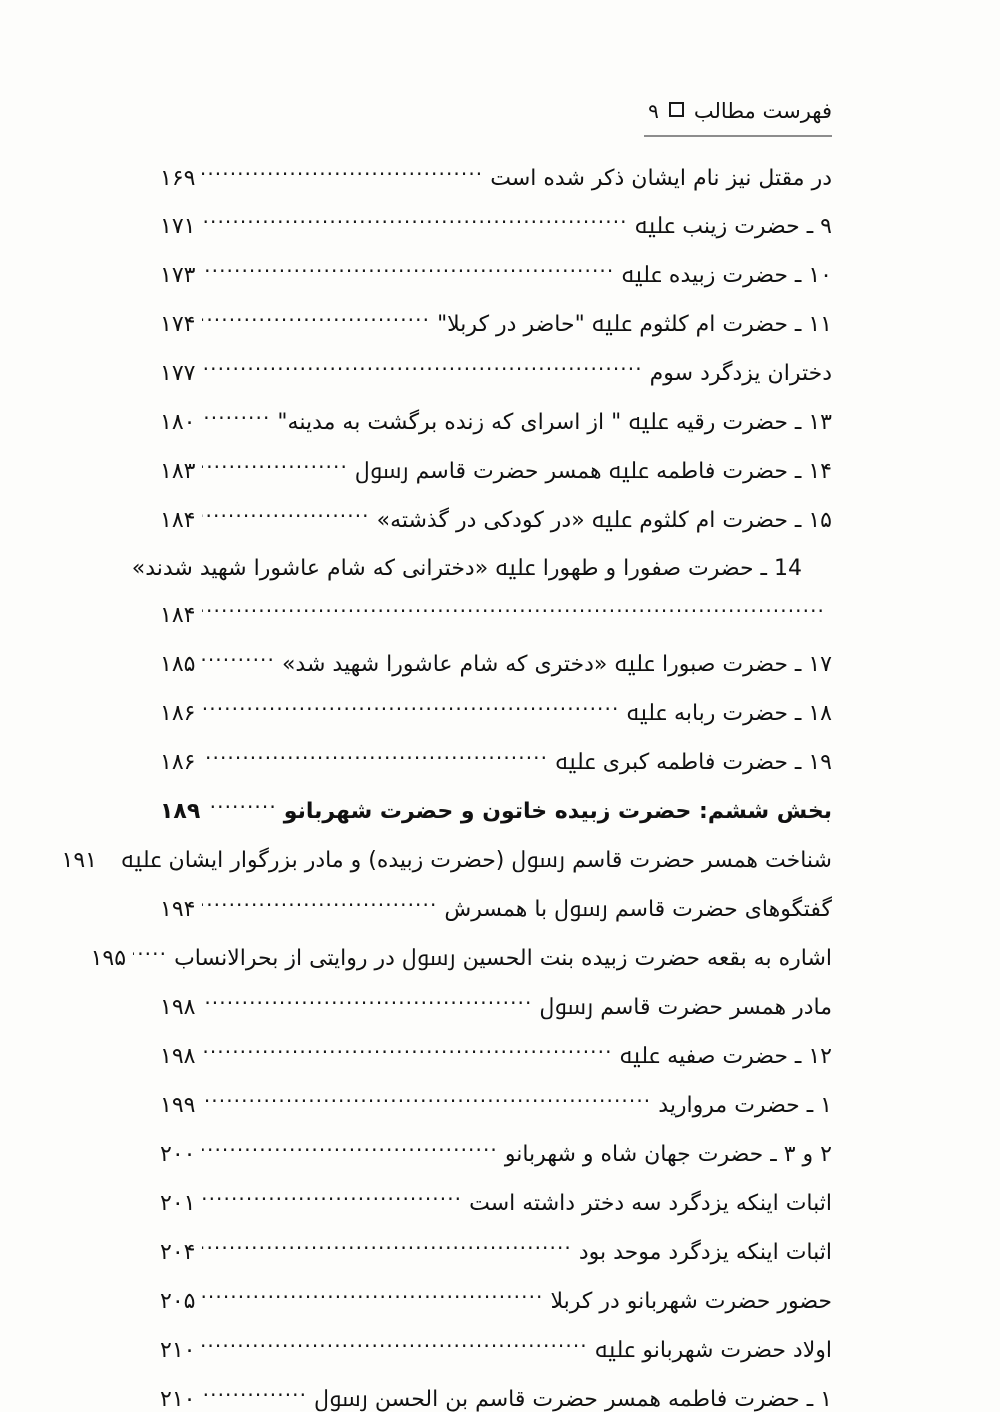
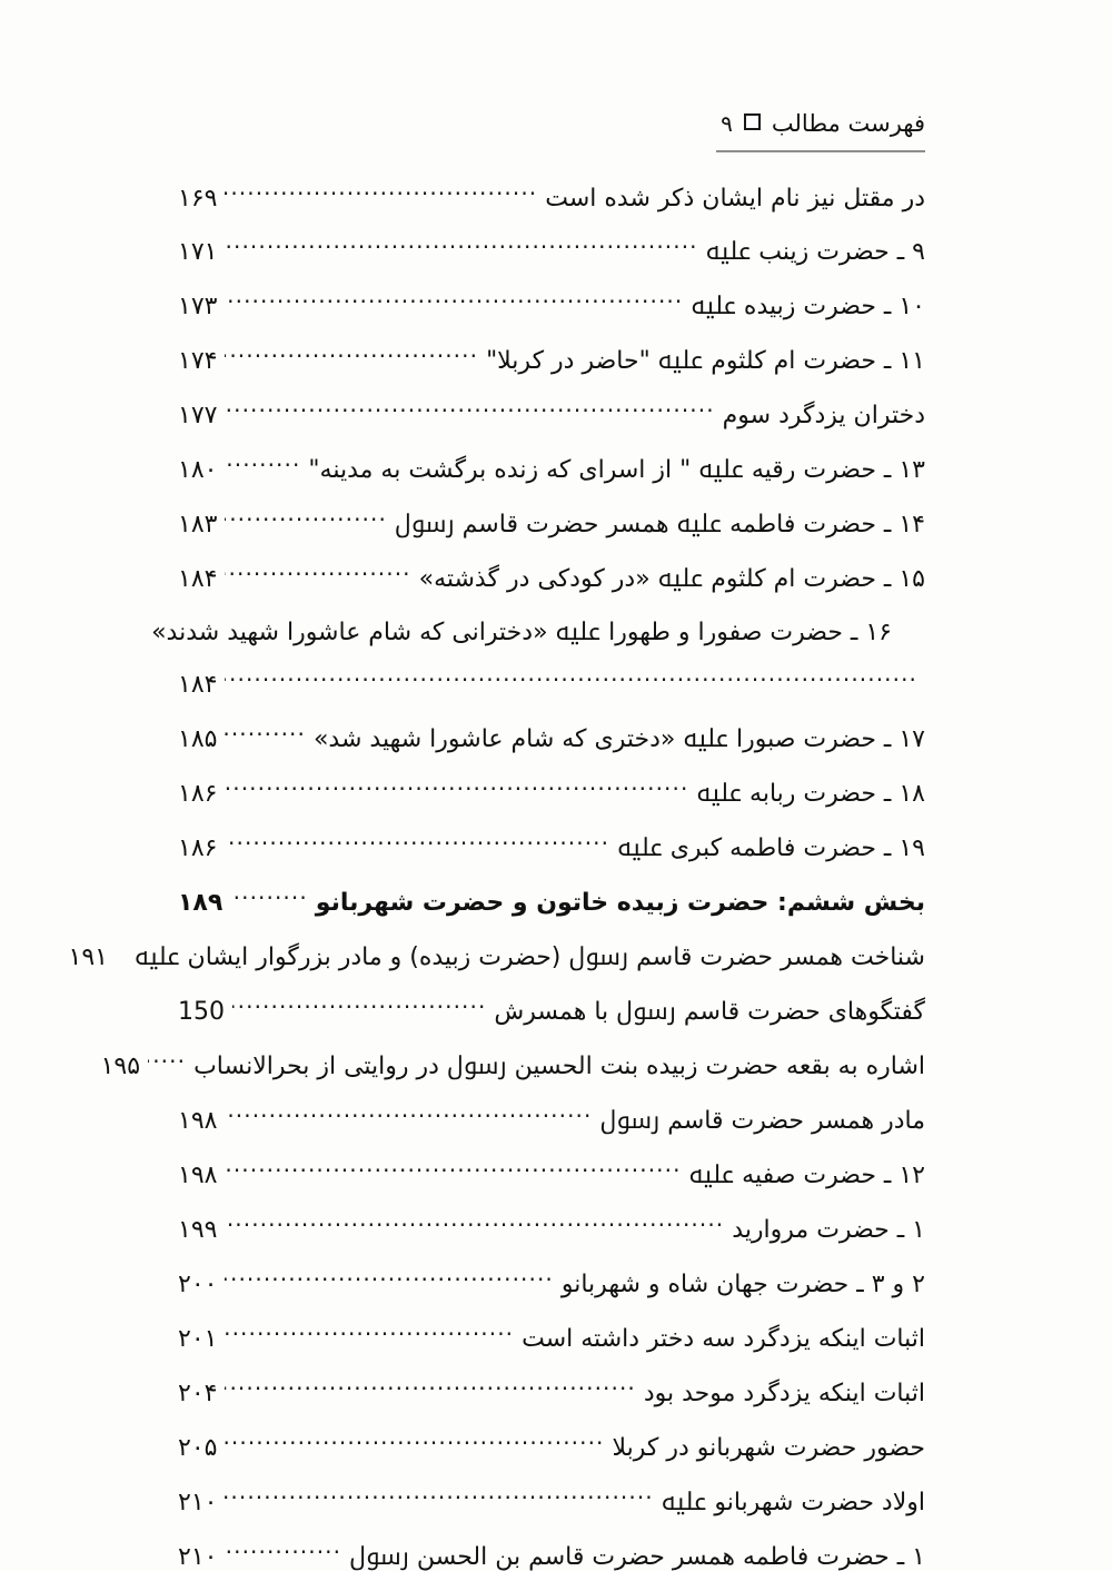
  فهرست مطالب
  ۹
  در مقتل نیز نام ایشان ذکر شده است
  ۱۶۹
  ۹ ـ حضرت زینب ﷷ
  ۱۷۱
  ۱۰ ـ حضرت زبیده ﷷ
  ۱۷۳
  ۱۱ ـ حضرت ام کلثوم ﷷ "حاضر در کربلا"
  ۱۷۴
  دختران یزدگرد سوم
  ۱۷۷
  ۱۳ ـ حضرت رقیه ﷷ " از اسرای که زنده برگشت به مدینه"
  ۱۸۰
  ۱۴ ـ حضرت فاطمه ﷷ همسر حضرت قاسم ﷶ
  ۱۸۳
  ۱۵ ـ حضرت ام کلثوم ﷷ «در کودکی در گذشته»
  ۱۸۴
- 14 ـ حضرت صفورا و طهورا ﷷ «دخترانی که شام عاشورا شهید شدند»
+ ۱۶ ـ حضرت صفورا و طهورا ﷷ «دخترانی که شام عاشورا شهید شدند»
  ۱۸۴
  ۱۷ ـ حضرت صبورا ﷷ «دختری که شام عاشورا شهید شد»
  ۱۸۵
  ۱۸ ـ حضرت ربابه ﷷ
  ۱۸۶
  ۱۹ ـ حضرت فاطمه کبری ﷷ
  ۱۸۶
  بخش ششم: حضرت زبیده خاتون و حضرت شهربانو
  ۱۸۹
  شناخت همسر حضرت قاسم ﷶ (حضرت زبیده) و مادر بزرگوار ایشان ﷷ
  ۱۹۱
  گفتگوهای حضرت قاسم ﷶ با همسرش
- ۱۹۴
+ 150
  اشاره به بقعه حضرت زبیده بنت الحسین ﷶ در روایتی از بحرالانساب
  ۱۹۵
  مادر همسر حضرت قاسم ﷶ
  ۱۹۸
  ۱۲ ـ حضرت صفیه ﷷ
  ۱۹۸
  ۱ ـ حضرت مروارید
  ۱۹۹
  ۲ و ۳ ـ حضرت جهان شاه و شهربانو
  ۲۰۰
  اثبات اینکه یزدگرد سه دختر داشته است
  ۲۰۱
  اثبات اینکه یزدگرد موحد بود
  ۲۰۴
  حضور حضرت شهربانو در کربلا
  ۲۰۵
  اولاد حضرت شهربانو ﷷ
  ۲۱۰
  ۱ ـ حضرت فاطمه همسر حضرت قاسم بن الحسن ﷶ
  ۲۱۰
